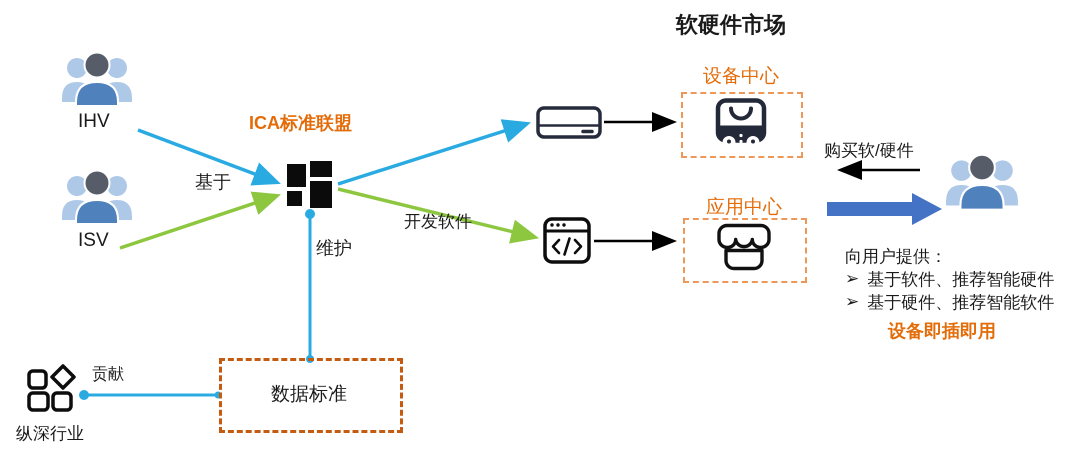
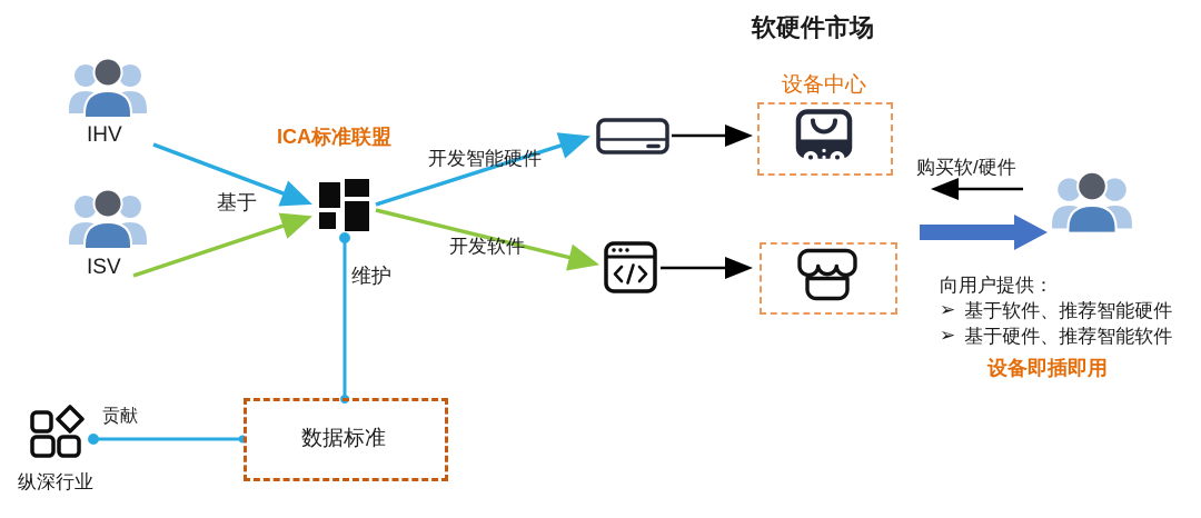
  软硬件市场
  ICA标准联盟
  IHV
  ISV
  基于
  维护
+ 开发智能硬件
  开发软件
  购买软/硬件
  设备中心
- 应用中心
  数据标准
  贡献
  纵深行业
  向用户提供：
  ➢
  基于软件、推荐智能硬件
  ➢
  基于硬件、推荐智能软件
  设备即插即用
